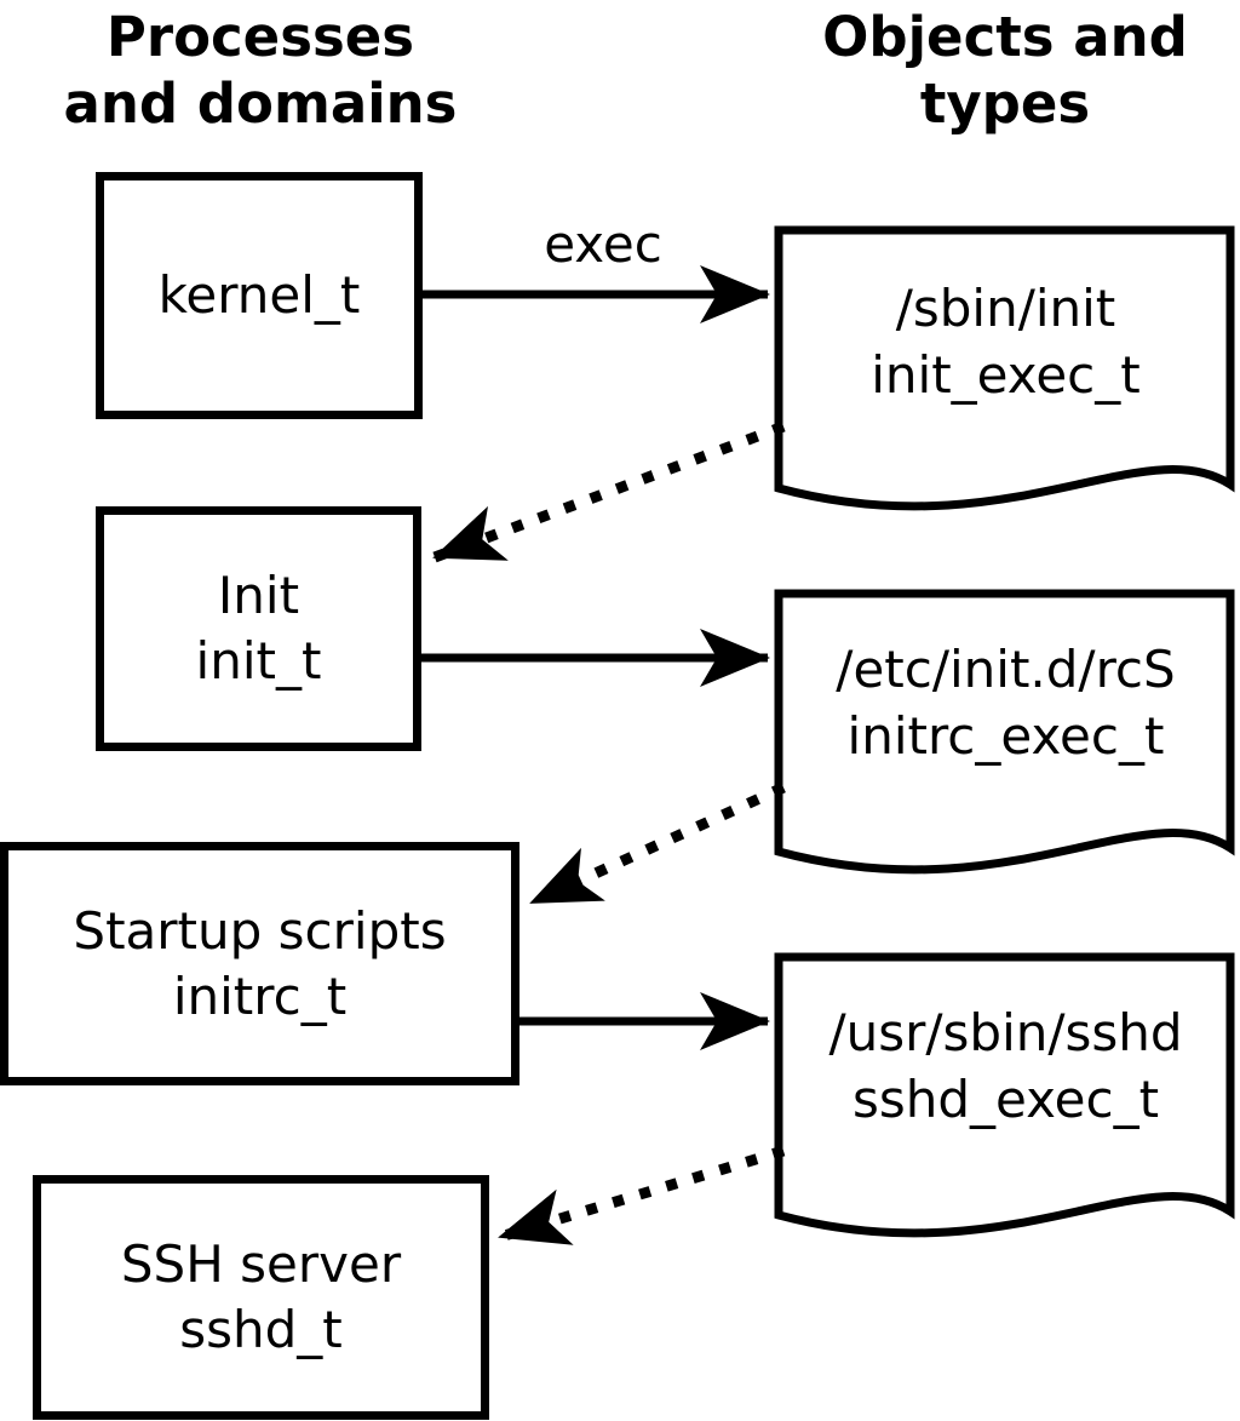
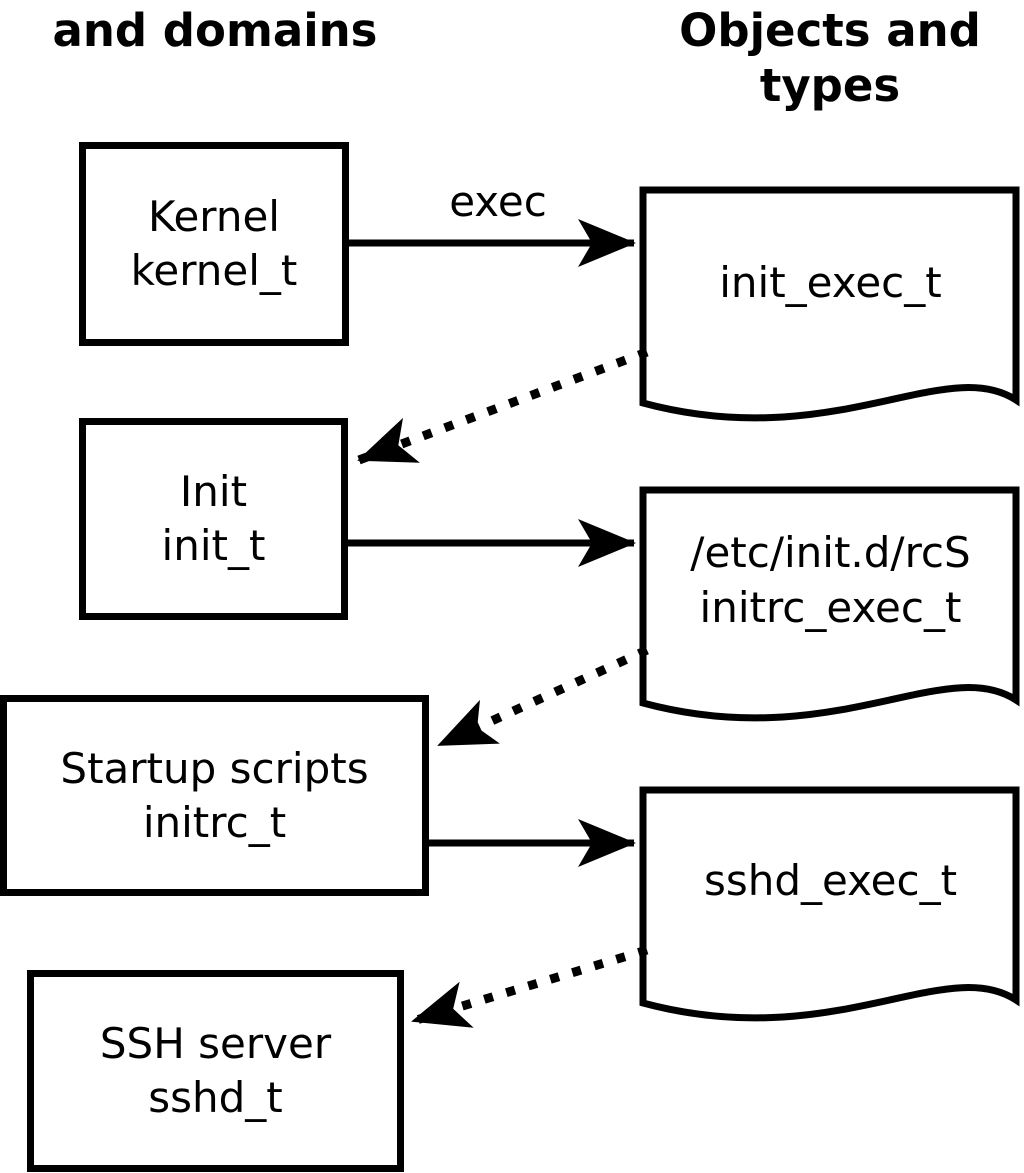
- Processes
  and domains
  Objects and
  types
+ Kernel
  kernel_t
  Init
  init_t
  Startup scripts
  initrc_t
  SSH server
  sshd_t
- /sbin/init
  init_exec_t
  /etc/init.d/rcS
  initrc_exec_t
- /usr/sbin/sshd
  sshd_exec_t
  exec
